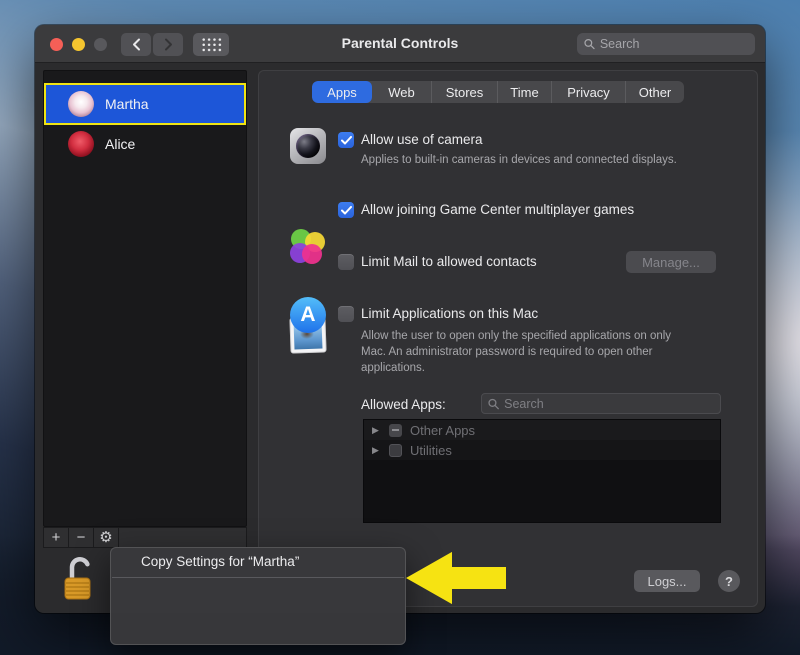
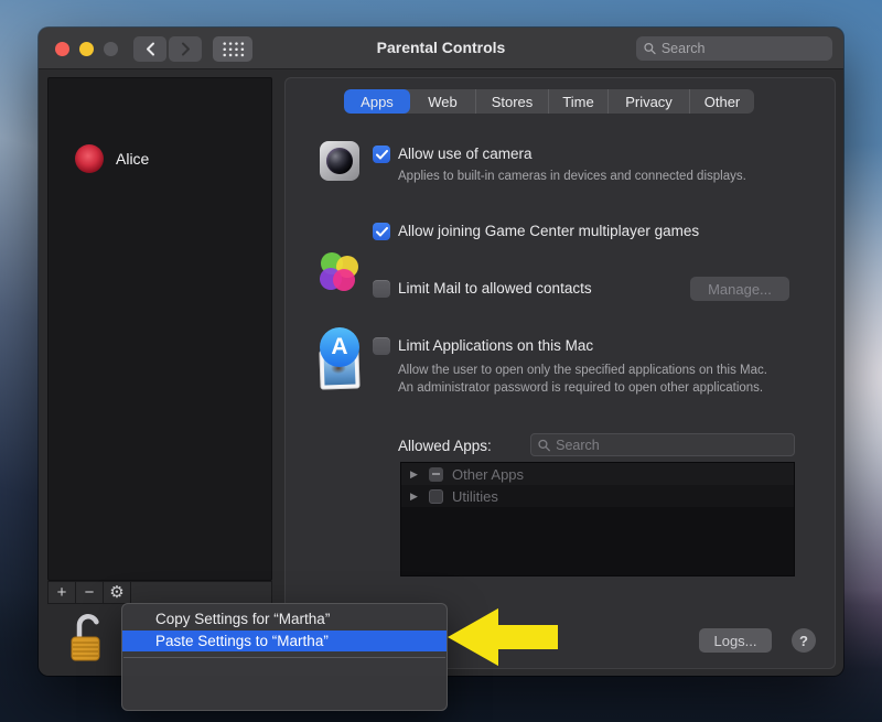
  Parental Controls
  Search
- Martha
  Alice
  +
  −
  ⚙
  Apps
  Web
  Stores
  Time
  Privacy
  Other
  Allow use of camera
  Applies to built-in cameras in devices and connected displays.
  Allow joining Game Center multiplayer games
  Limit Mail to allowed contacts
  Manage...
  A
  Limit Applications on this Mac
- Allow the user to open only the specified applications on only Mac. An administrator password is required to open other applications.
+ Allow the user to open only the specified applications on this Mac. An administrator password is required to open other applications.
  Allowed Apps:
  Search
  ▶
  Other Apps
  ▶
  Utilities
  Logs...
  ?
  Copy Settings for “Martha”
+ Paste Settings to “Martha”
